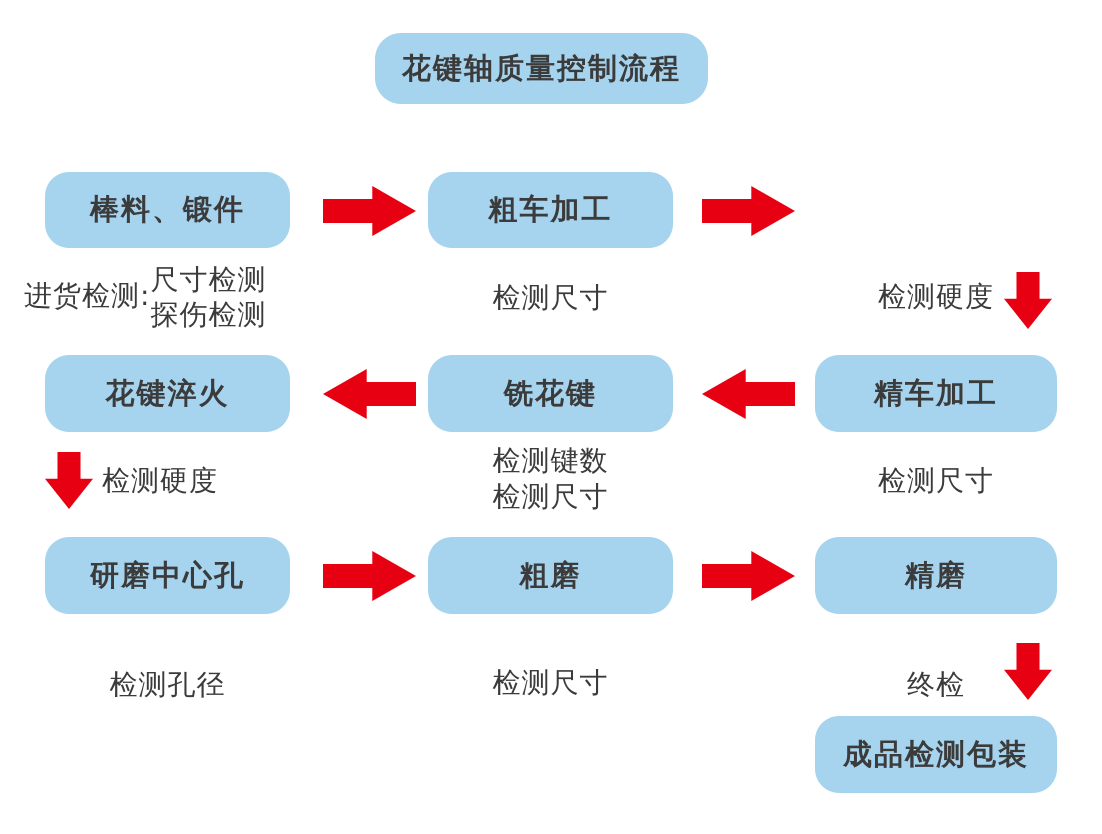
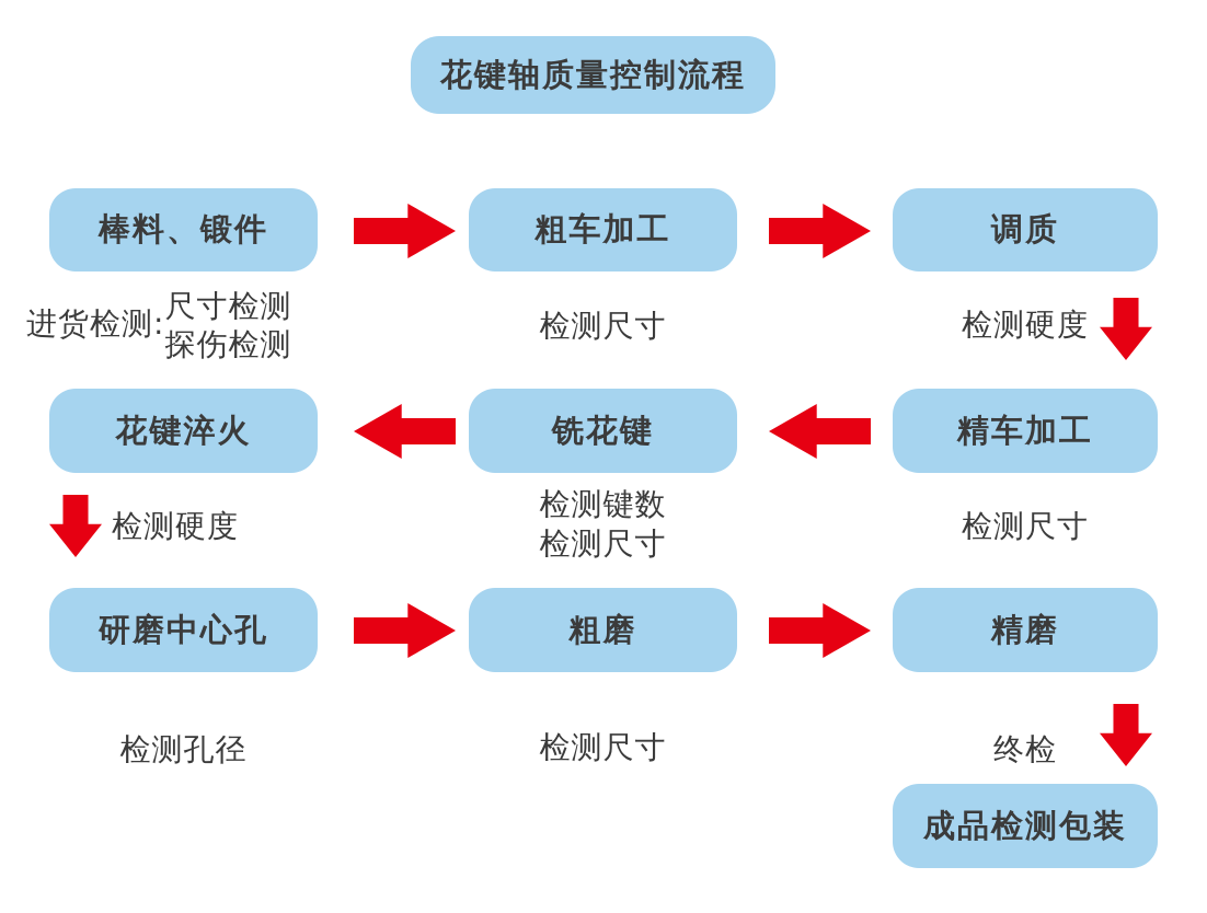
  花键轴质量控制流程
  棒料、锻件
  粗车加工
+ 调质
  进货检测:
  尺寸检测
  探伤检测
  检测尺寸
  检测硬度
  花键淬火
  铣花键
  精车加工
  检测硬度
  检测键数
  检测尺寸
  检测尺寸
  研磨中心孔
  粗磨
  精磨
  检测孔径
  检测尺寸
  终检
  成品检测包装
